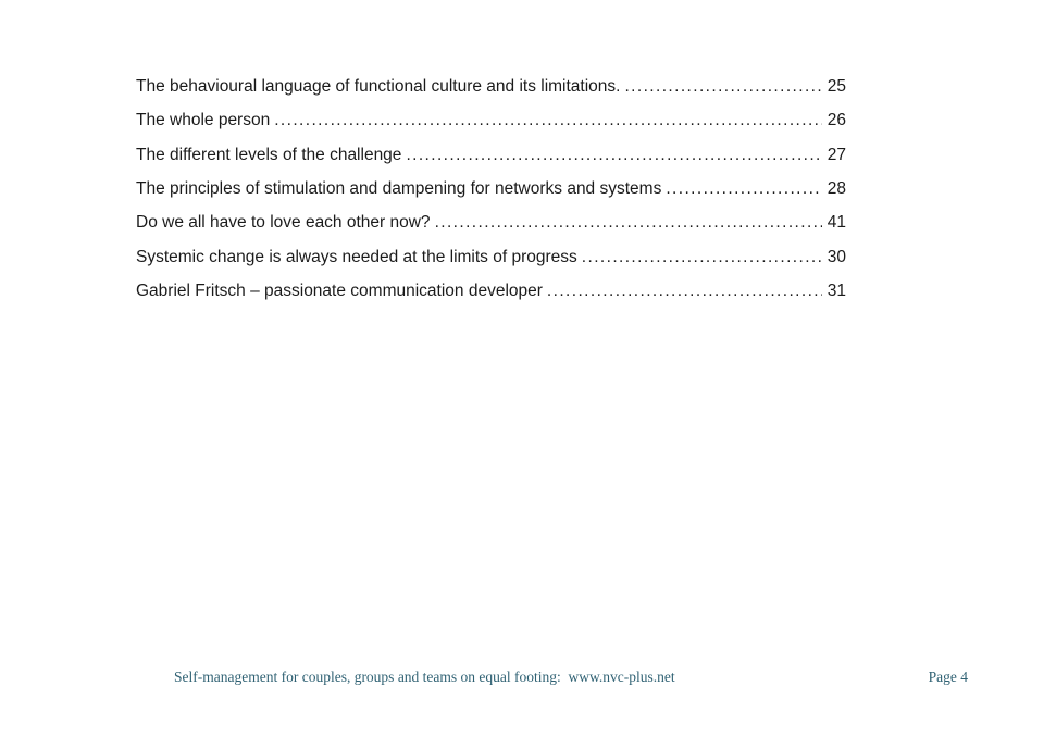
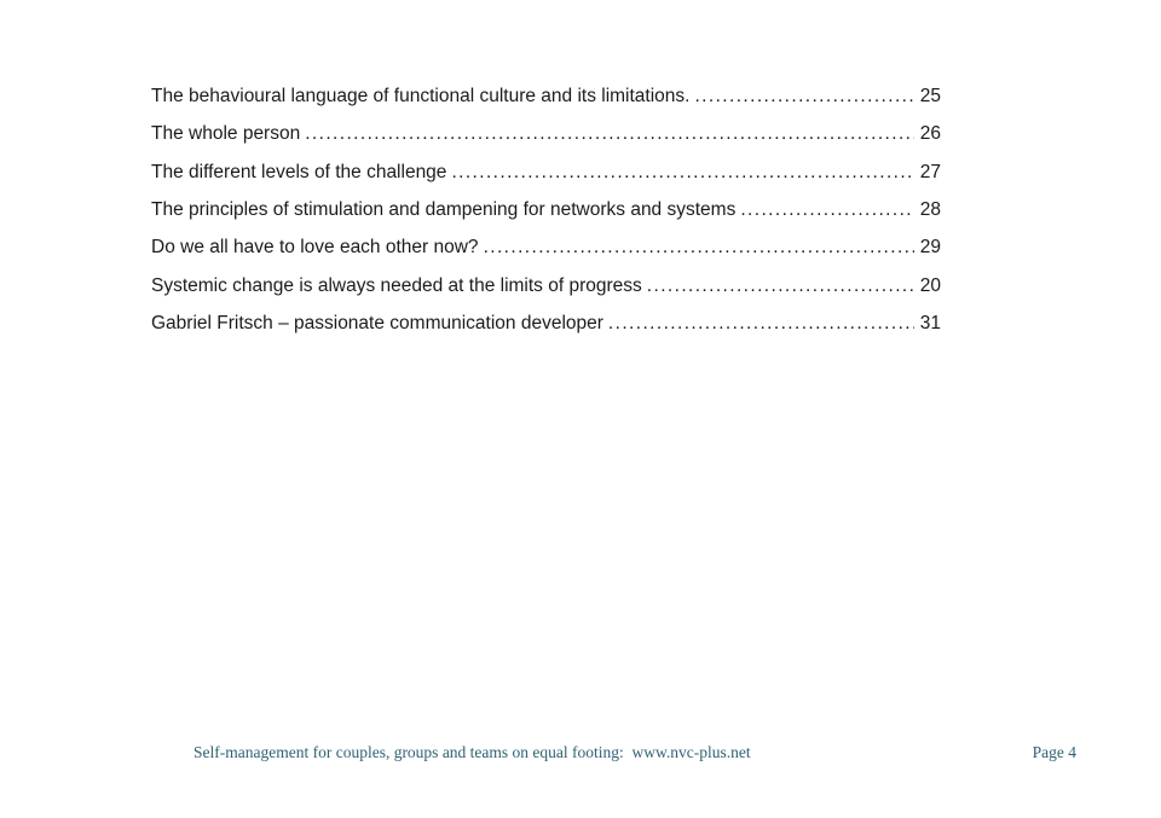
  The behavioural language of functional culture and its limitations.
  25
  The whole person
  26
  The different levels of the challenge
  27
  The principles of stimulation and dampening for networks and systems
  28
  Do we all have to love each other now?
- 41
+ 29
  Systemic change is always needed at the limits of progress
- 30
+ 20
  Gabriel Fritsch – passionate communication developer
  31
  Self-management for couples, groups and teams on equal footing: www.nvc-plus.net
  Page 4
